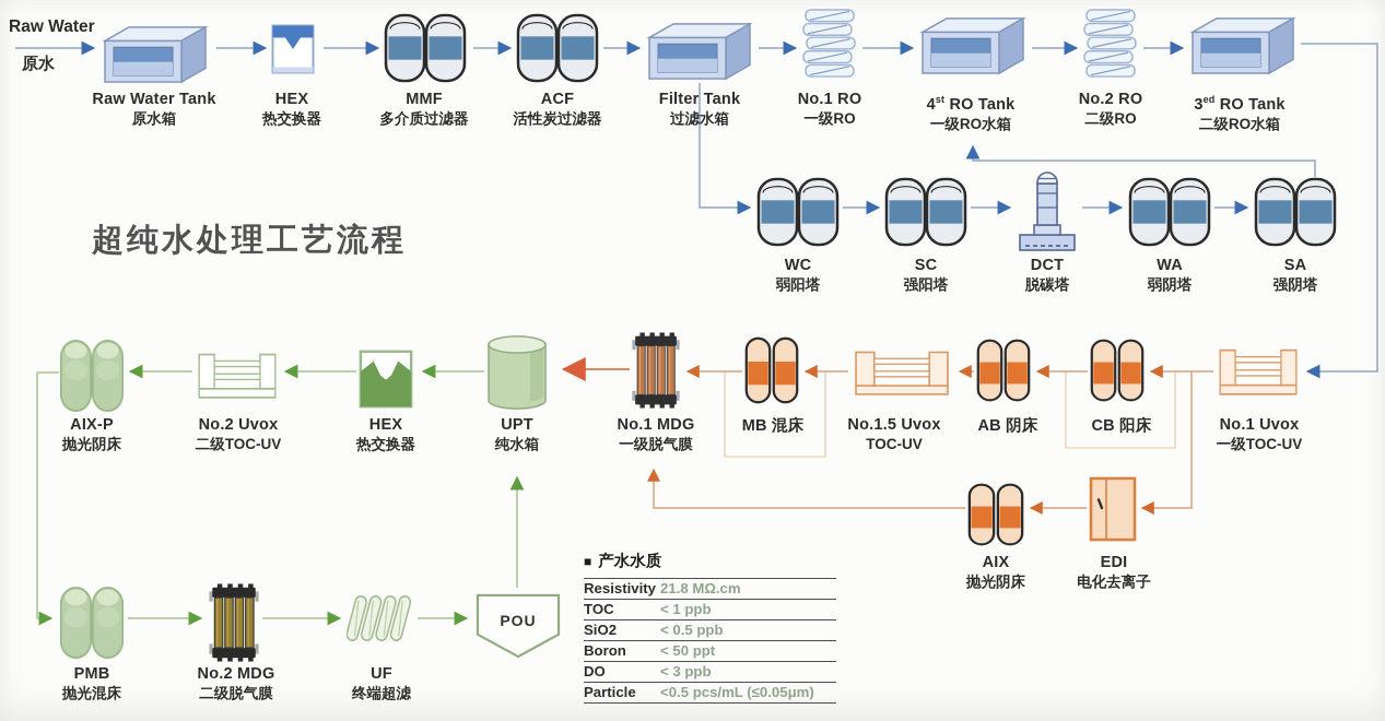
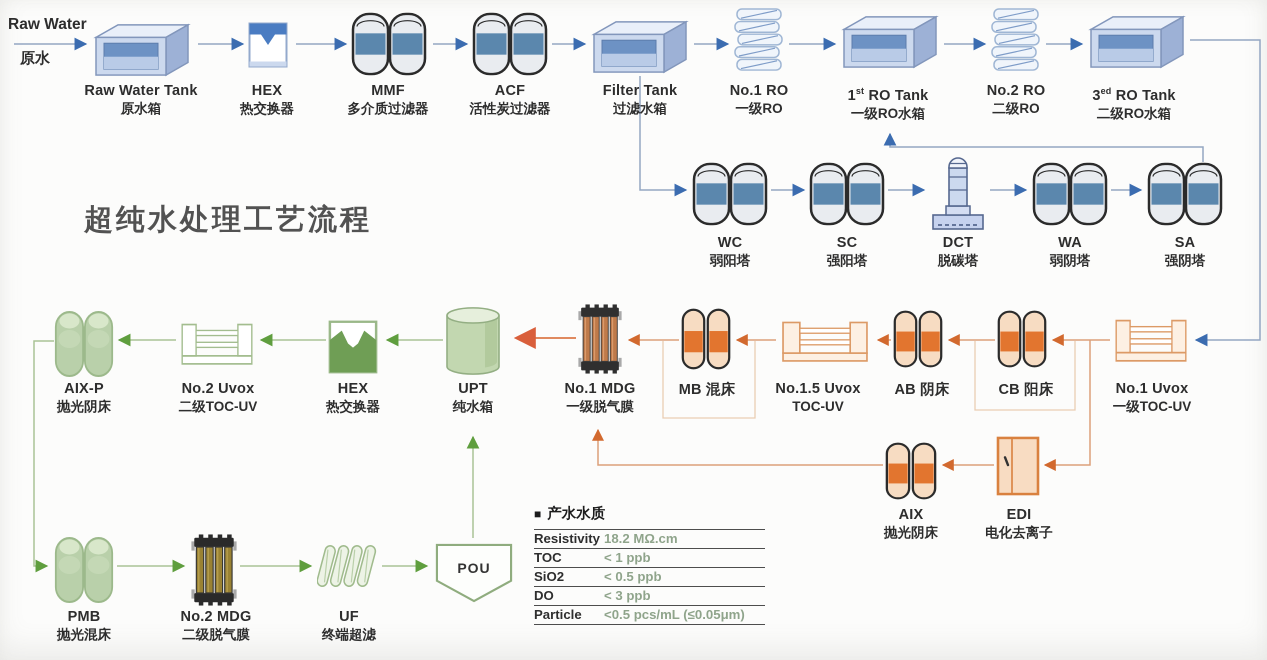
  超纯水处理工艺流程
  Raw Water
  原水
  Raw Water Tank
  原水箱
  HEX
  热交换器
  MMF
  多介质过滤器
  ACF
  活性炭过滤器
  Filter Tank
  过滤水箱
  No.1 RO
  一级RO
- 4st RO Tank
+ 1st RO Tank
  一级RO水箱
  No.2 RO
  二级RO
  3ed RO Tank
  二级RO水箱
  WC
  弱阳塔
  SC
  强阳塔
  DCT
  脱碳塔
  WA
  弱阴塔
  SA
  强阴塔
  No.1 Uvox
  一级TOC-UV
  CB 阳床
  AB 阴床
  No.1.5 Uvox
  TOC-UV
  MB 混床
  No.1 MDG
  一级脱气膜
  UPT
  纯水箱
  HEX
  热交换器
  No.2 Uvox
  二级TOC-UV
  AIX-P
  抛光阴床
  AIX
  抛光阴床
  EDI
  电化去离子
  PMB
  抛光混床
  No.2 MDG
  二级脱气膜
  UF
  终端超滤
  POU
  ■ 产水水质
- Resistivity	21.8 MΩ.cm
+ Resistivity	18.2 MΩ.cm
  TOC	< 1 ppb
  SiO2	< 0.5 ppb
- Boron	< 50 ppt
  DO	< 3 ppb
  Particle	<0.5 pcs/mL (≤0.05μm)
